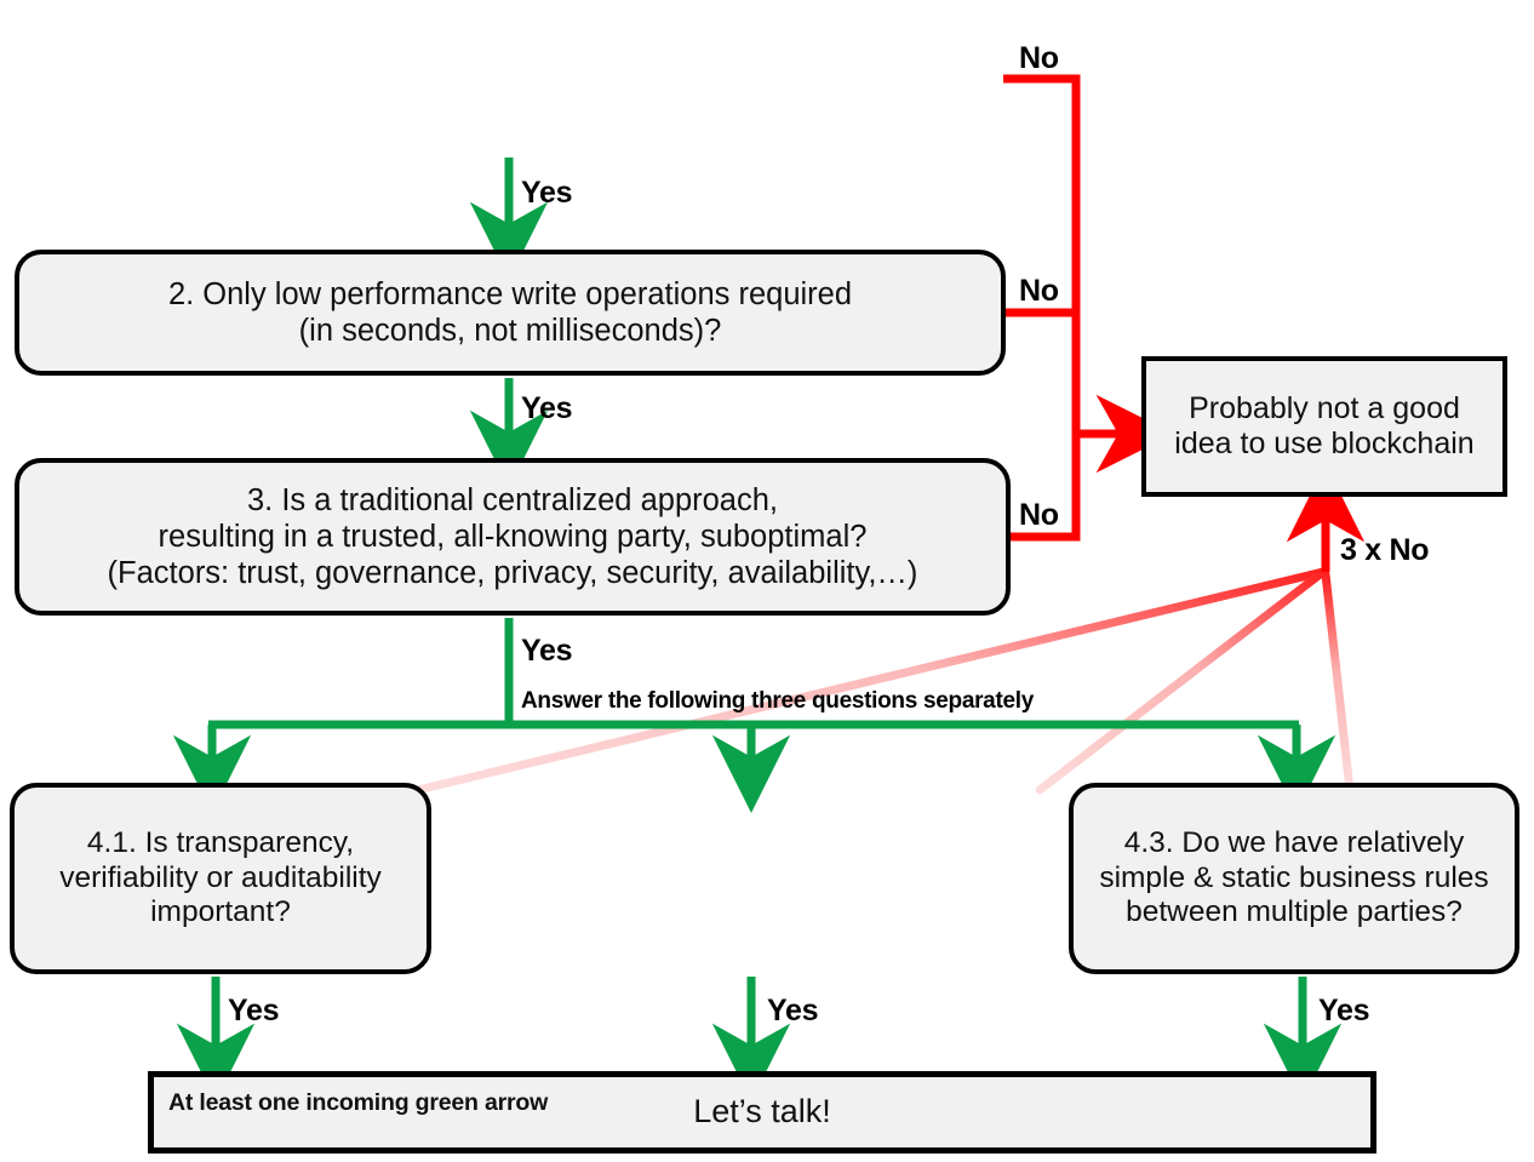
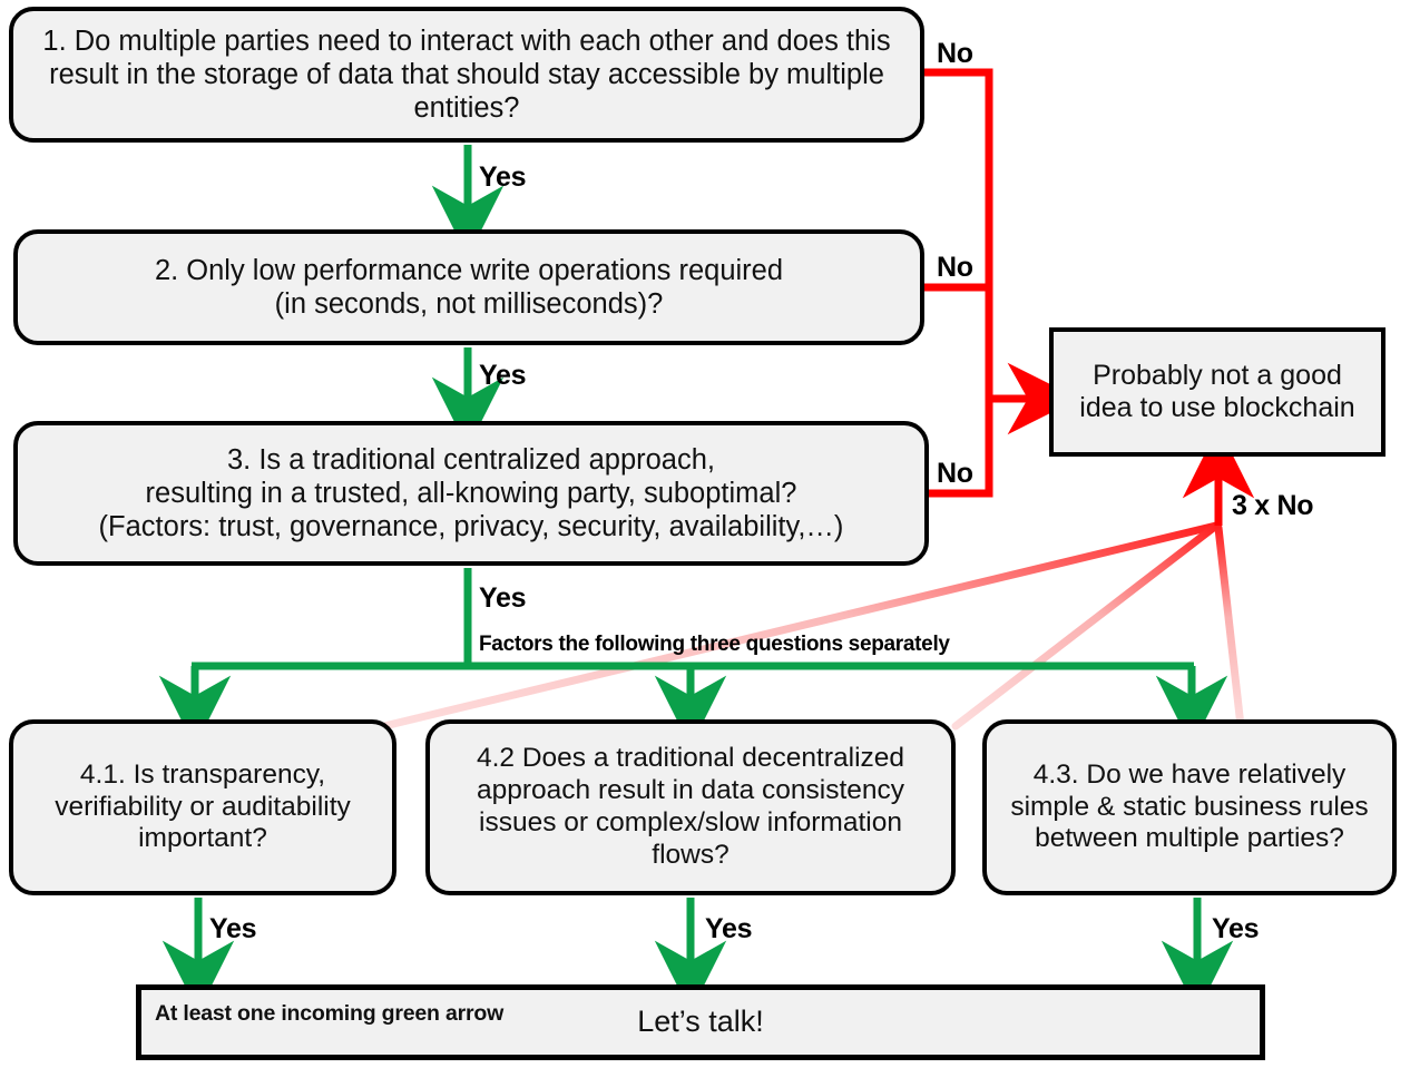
+ 1. Do multiple parties need to interact with each other and does this result in the storage of data that should stay accessible by multiple entities?
  2. Only low performance write operations required
  (in seconds, not milliseconds)?
  3. Is a traditional centralized approach,
  resulting in a trusted, all-knowing party, suboptimal?
  (Factors: trust, governance, privacy, security, availability,…)
  Probably not a good idea to use blockchain
  4.1. Is transparency, verifiability or auditability important?
+ 4.2 Does a traditional decentralized approach result in data consistency issues or complex/slow information flows?
  4.3. Do we have relatively simple & static business rules between multiple parties?
  At least one incoming green arrow
  Let’s talk!
  Yes
  Yes
  Yes
- Answer the following three questions separately
+ Factors the following three questions separately
  No
  No
  No
  3 x No
  Yes
  Yes
  Yes
